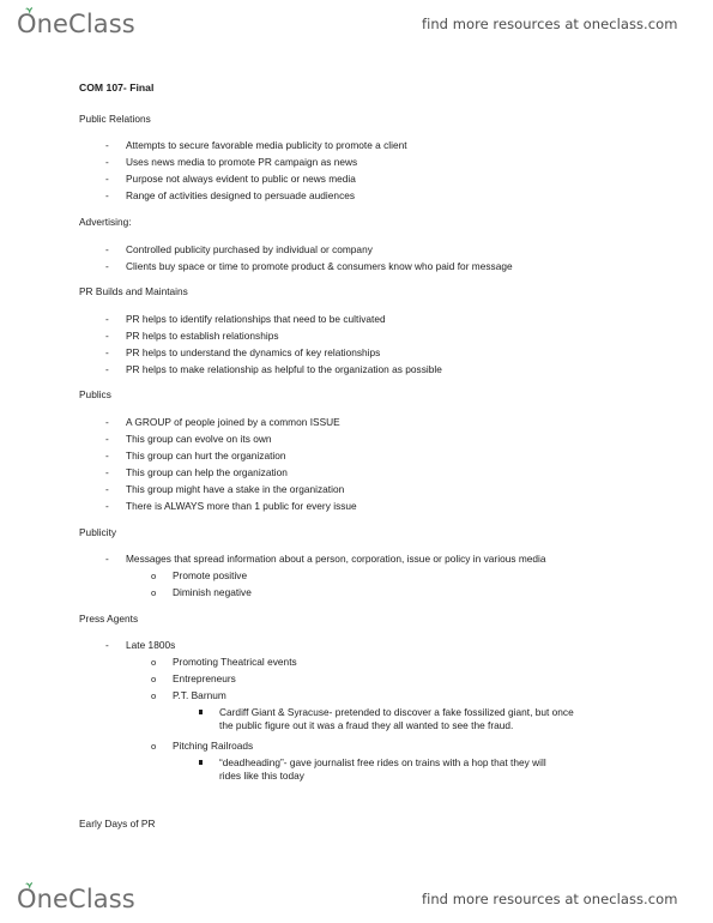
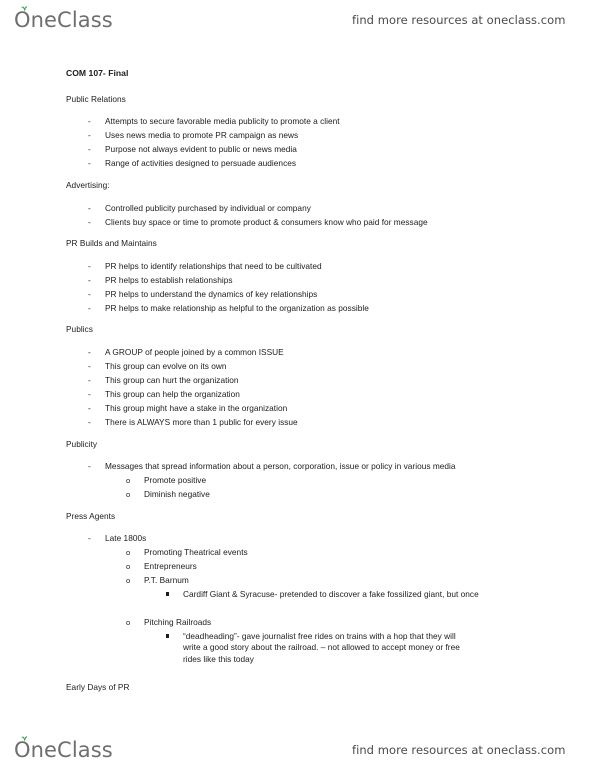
  OneClass
  find more resources at oneclass.com
  COM 107- Final
  Public Relations
  - Attempts to secure favorable media publicity to promote a client
  - Uses news media to promote PR campaign as news
  - Purpose not always evident to public or news media
  - Range of activities designed to persuade audiences
  Advertising:
  - Controlled publicity purchased by individual or company
  - Clients buy space or time to promote product & consumers know who paid for message
  PR Builds and Maintains
  - PR helps to identify relationships that need to be cultivated
  - PR helps to establish relationships
  - PR helps to understand the dynamics of key relationships
  - PR helps to make relationship as helpful to the organization as possible
  Publics
  - A GROUP of people joined by a common ISSUE
  - This group can evolve on its own
  - This group can hurt the organization
  - This group can help the organization
  - This group might have a stake in the organization
  - There is ALWAYS more than 1 public for every issue
  Publicity
  - Messages that spread information about a person, corporation, issue or policy in various media
  o Promote positive
  o Diminish negative
  Press Agents
  - Late 1800s
  o Promoting Theatrical events
  o Entrepreneurs
  o P.T. Barnum
  Cardiff Giant & Syracuse- pretended to discover a fake fossilized giant, but once
- the public figure out it was a fraud they all wanted to see the fraud.
  o Pitching Railroads
  “deadheading”- gave journalist free rides on trains with a hop that they will
+ write a good story about the railroad. – not allowed to accept money or free
  rides like this today
  Early Days of PR
  OneClass
  find more resources at oneclass.com
